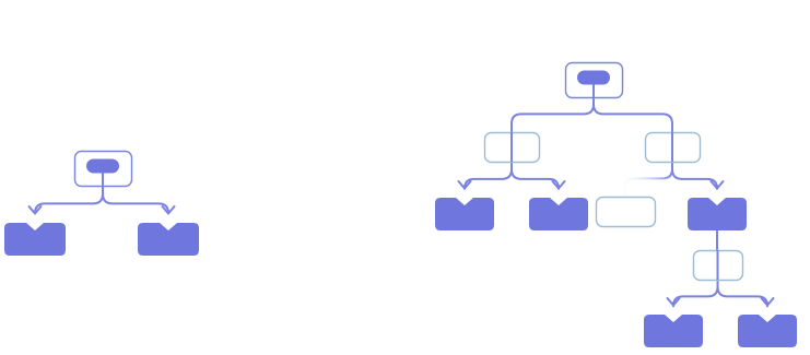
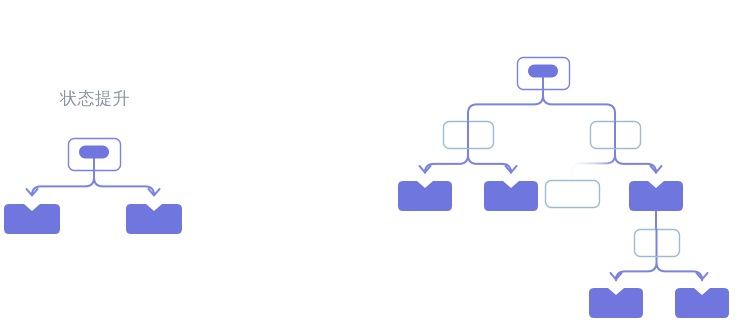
+ 状态提升
